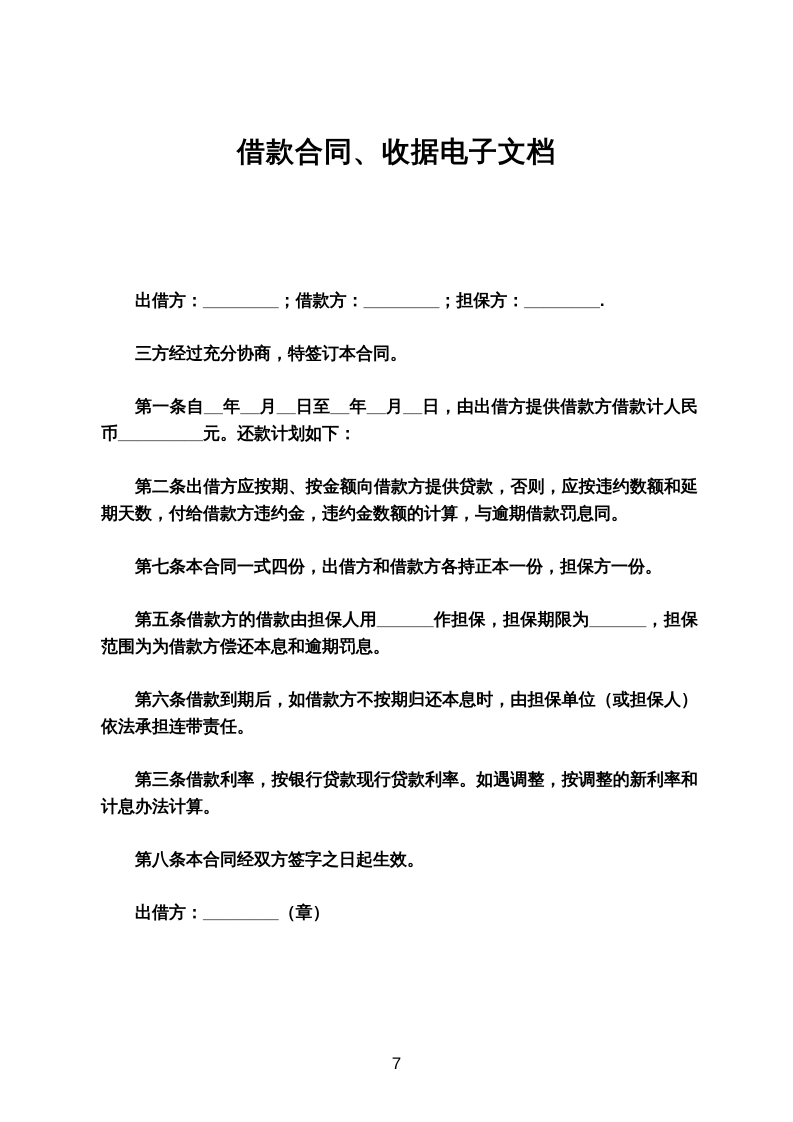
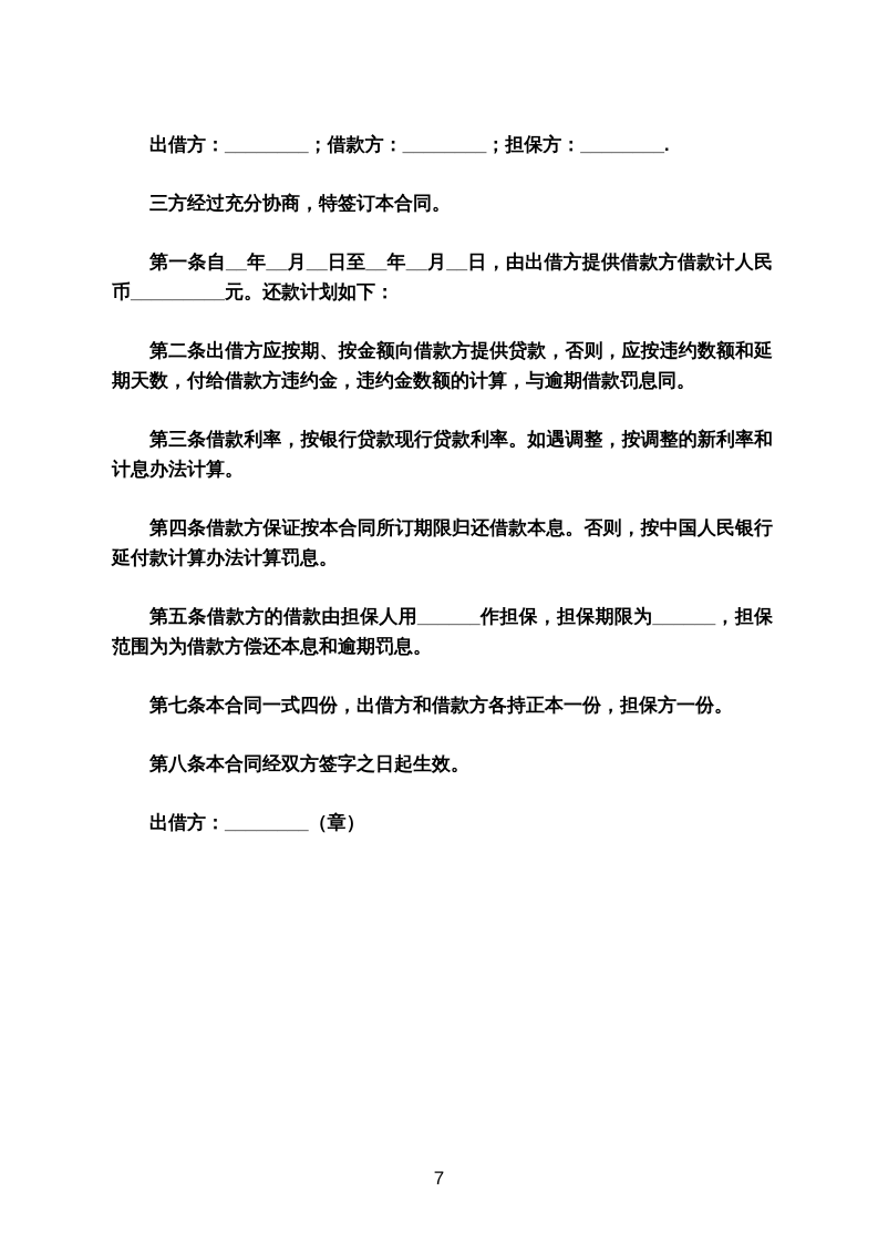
- 借款合同、收据电子文档
  出借方：________；借款方：________；担保方：________.
  三方经过充分协商，特签订本合同。
  第一条自__年__月__日至__年__月__日，由出借方提供借款方借款计人民币_________元。还款计划如下：
  第二条出借方应按期、按金额向借款方提供贷款，否则，应按违约数额和延期天数，付给借款方违约金，违约金数额的计算，与逾期借款罚息同。
- 第七条本合同一式四份，出借方和借款方各持正本一份，担保方一份。
+ 第三条借款利率，按银行贷款现行贷款利率。如遇调整，按调整的新利率和计息办法计算。
+ 第四条借款方保证按本合同所订期限归还借款本息。否则，按中国人民银行延付款计算办法计算罚息。
  第五条借款方的借款由担保人用______作担保，担保期限为______，担保范围为为借款方偿还本息和逾期罚息。
- 第六条借款到期后，如借款方不按期归还本息时，由担保单位（或担保人）依法承担连带责任。
- 第三条借款利率，按银行贷款现行贷款利率。如遇调整，按调整的新利率和计息办法计算。
+ 第七条本合同一式四份，出借方和借款方各持正本一份，担保方一份。
  第八条本合同经双方签字之日起生效。
  出借方：________（章）
  7
